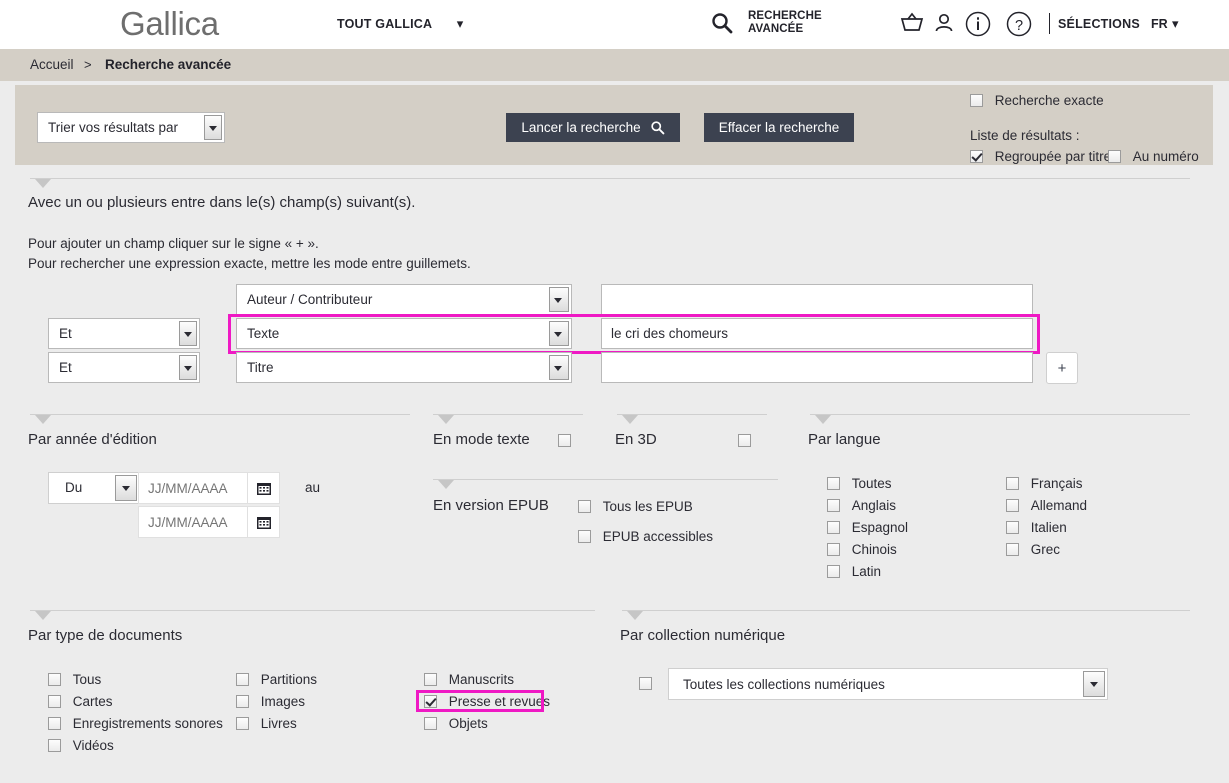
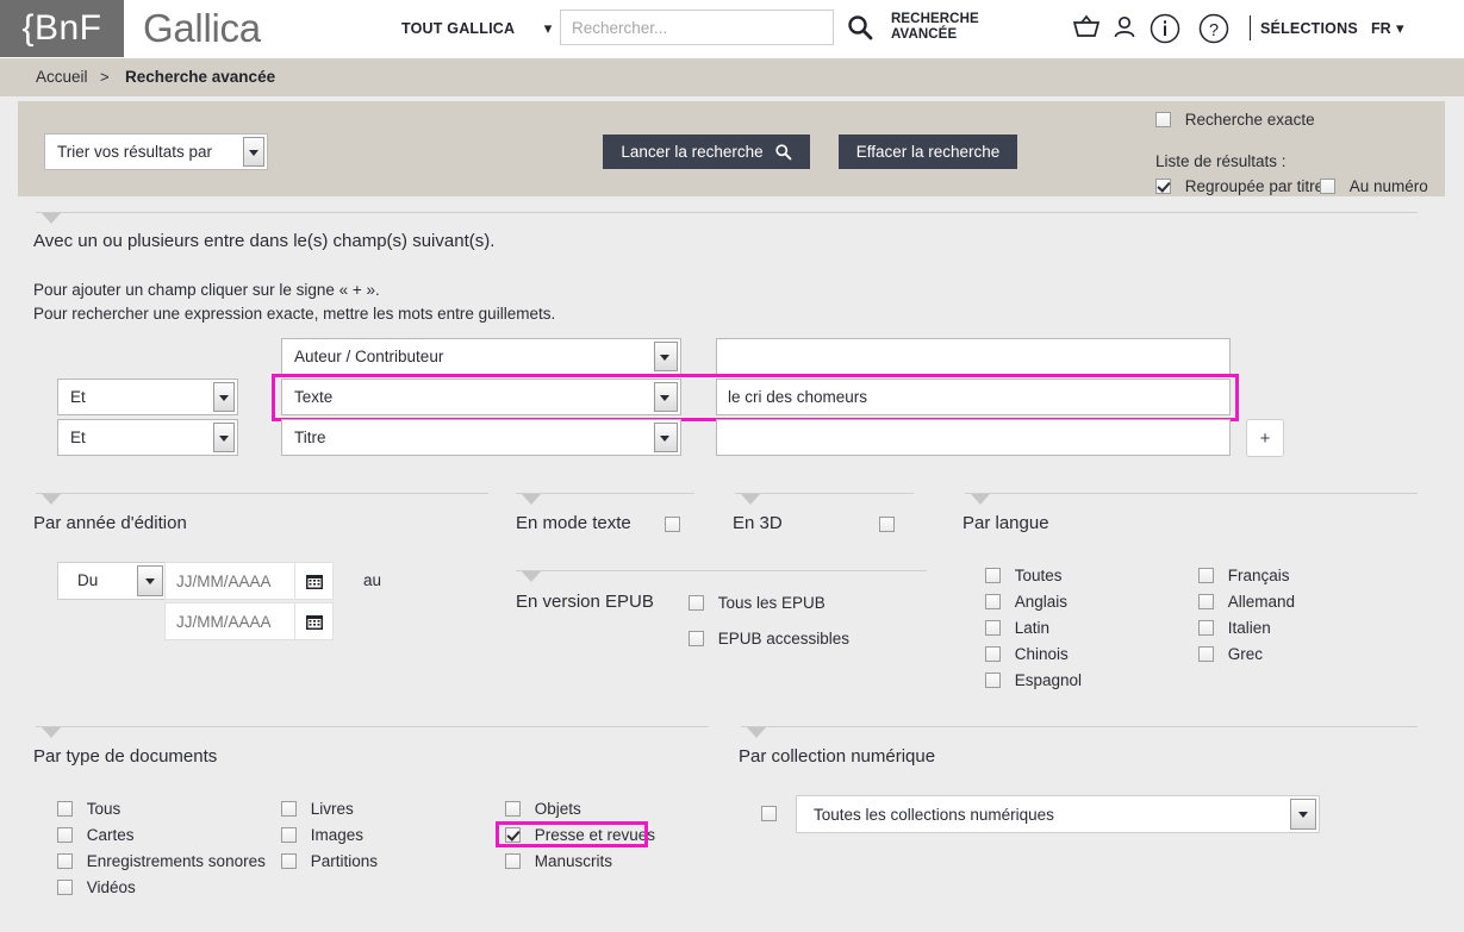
+ {BnF
  Gallica
  TOUT GALLICA
  ▾
+ Rechercher...
  RECHERCHE
  AVANCÉE
  ?
  SÉLECTIONS
  FR
  ▾
  Accueil
  >
  Recherche avancée
  Trier vos résultats par
  Lancer la recherche
  Effacer la recherche
  Recherche exacte
  Liste de résultats :
  Regroupée par titr
  Au numéro
  Avec un ou plusieurs entre dans le(s) champ(s) suivant(s).
  Pour ajouter un champ cliquer sur le signe « + ».
- Pour rechercher une expression exacte, mettre les mode entre guillemets.
+ Pour rechercher une expression exacte, mettre les mots entre guillemets.
  Auteur / Contributeur
  Et
  Texte
  le cri des chomeurs
  Et
  Titre
  +
  Par année d'édition
  Du
  JJ/MM/AAAA
  au
  JJ/MM/AAAA
  En mode texte
  En 3D
  En version EPUB
  Tous les EPUB
  EPUB accessibles
  Par langue
  Toutes
  Anglais
- Espagnol
+ Latin
  Chinois
- Latin
+ Espagnol
  Français
  Allemand
  Italien
  Grec
  Par type de documents
  Tous
  Cartes
  Enregistrements sonores
  Vidéos
- Partitions
+ Livres
  Images
- Livres
+ Partitions
- Manuscrits
+ Objets
  Presse et revues
- Objets
+ Manuscrits
  Par collection numérique
  Toutes les collections numériques
